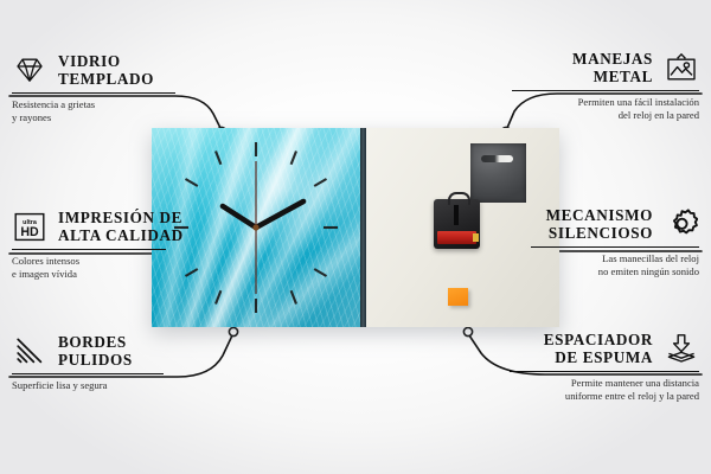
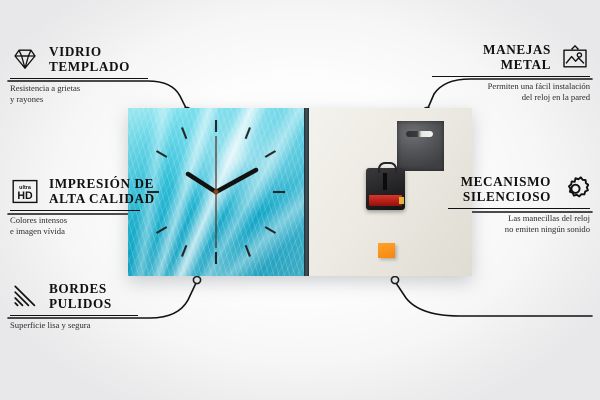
  VIDRIO
  TEMPLADO
  Resistencia a grietas
  y rayones
  HD
  IMPRESIÓN DE
  ALTA CALIDAD
  Colores intensos
  e imagen vívida
  BORDES
  PULIDOS
  Superficie lisa y segura
  MANEJAS
  METAL
  Permiten una fácil instalación
  del reloj en la pared
  MECANISMO
  SILENCIOSO
  Las manecillas del reloj
  no emiten ningún sonido
- ESPACIADOR
- DE ESPUMA
- Permite mantener una distancia
- uniforme entre el reloj y la pared
